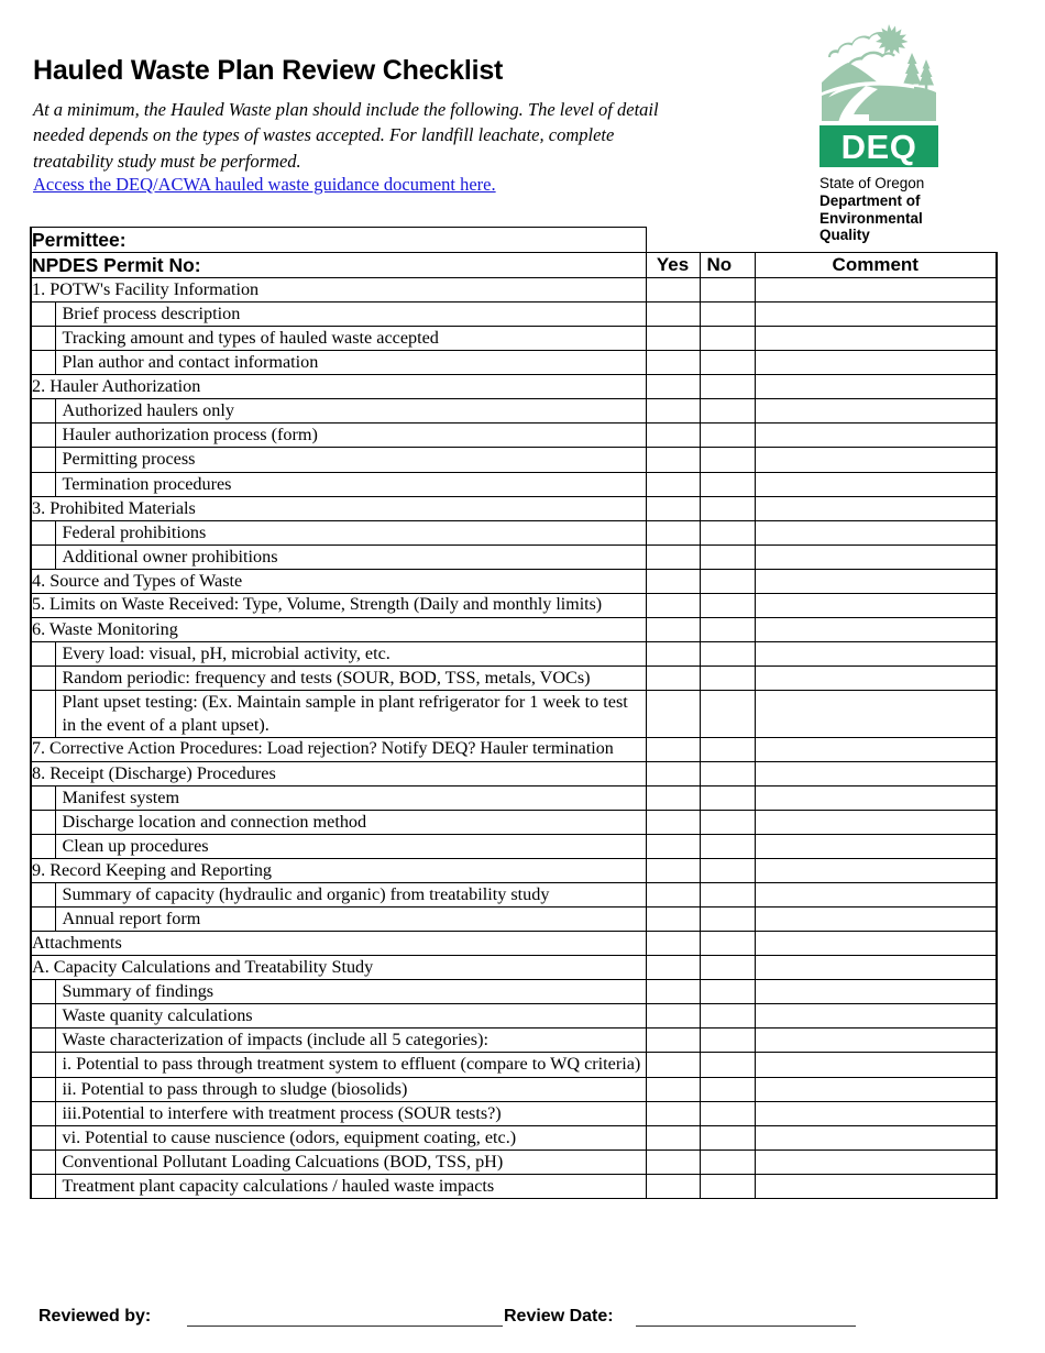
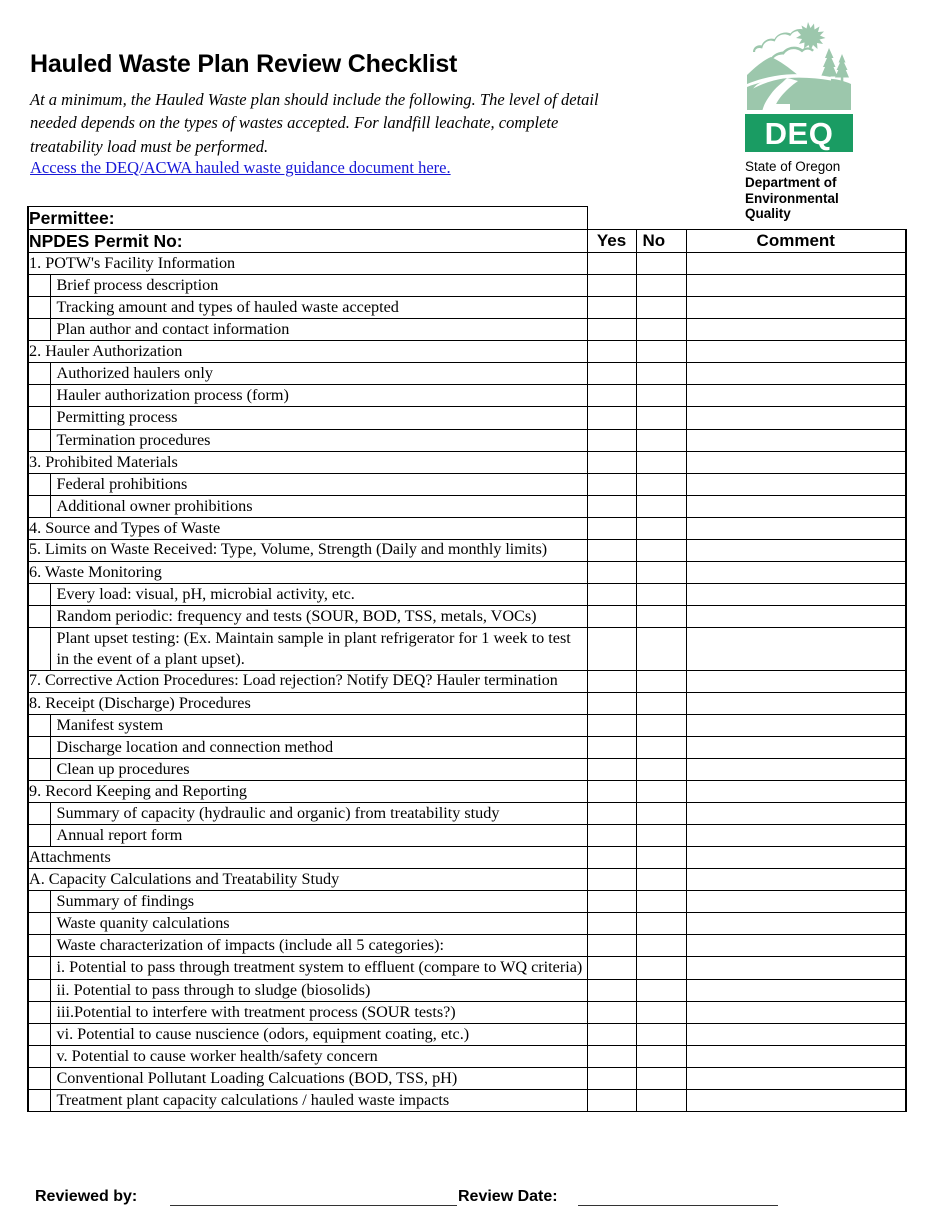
  Hauled Waste Plan Review Checklist
- At a minimum, the Hauled Waste plan should include the following. The level of detail needed depends on the types of wastes accepted. For landfill leachate, complete treatability study must be performed.
+ At a minimum, the Hauled Waste plan should include the following. The level of detail needed depends on the types of wastes accepted. For landfill leachate, complete treatability load must be performed.
  Access the DEQ/ACWA hauled waste guidance document here.
  DEQ
  State of Oregon
  Department of
  Environmental
  Quality
  Permittee:
  NPDES Permit No:	Yes	No	Comment
  1. POTW's Facility Information
  	Brief process description
  	Tracking amount and types of hauled waste accepted
  	Plan author and contact information
  2. Hauler Authorization
  	Authorized haulers only
  	Hauler authorization process (form)
  	Permitting process
  	Termination procedures
  3. Prohibited Materials
  	Federal prohibitions
  	Additional owner prohibitions
  4. Source and Types of Waste
  5. Limits on Waste Received: Type, Volume, Strength (Daily and monthly limits)
  6. Waste Monitoring
  	Every load: visual, pH, microbial activity, etc.
  	Random periodic: frequency and tests (SOUR, BOD, TSS, metals, VOCs)
  	Plant upset testing: (Ex. Maintain sample in plant refrigerator for 1 week to test in the event of a plant upset).
  7. Corrective Action Procedures: Load rejection? Notify DEQ? Hauler termination
  8. Receipt (Discharge) Procedures
  	Manifest system
  	Discharge location and connection method
  	Clean up procedures
  9. Record Keeping and Reporting
  	Summary of capacity (hydraulic and organic) from treatability study
  	Annual report form
  Attachments
  A. Capacity Calculations and Treatability Study
  	Summary of findings
  	Waste quanity calculations
  	Waste characterization of impacts (include all 5 categories):
  	i. Potential to pass through treatment system to effluent (compare to WQ criteria)
  	ii. Potential to pass through to sludge (biosolids)
  	iii.Potential to interfere with treatment process (SOUR tests?)
  	vi. Potential to cause nuscience (odors, equipment coating, etc.)
+ 	v. Potential to cause worker health/safety concern
  	Conventional Pollutant Loading Calcuations (BOD, TSS, pH)
  	Treatment plant capacity calculations / hauled waste impacts
  Reviewed by:
  Review Date:
